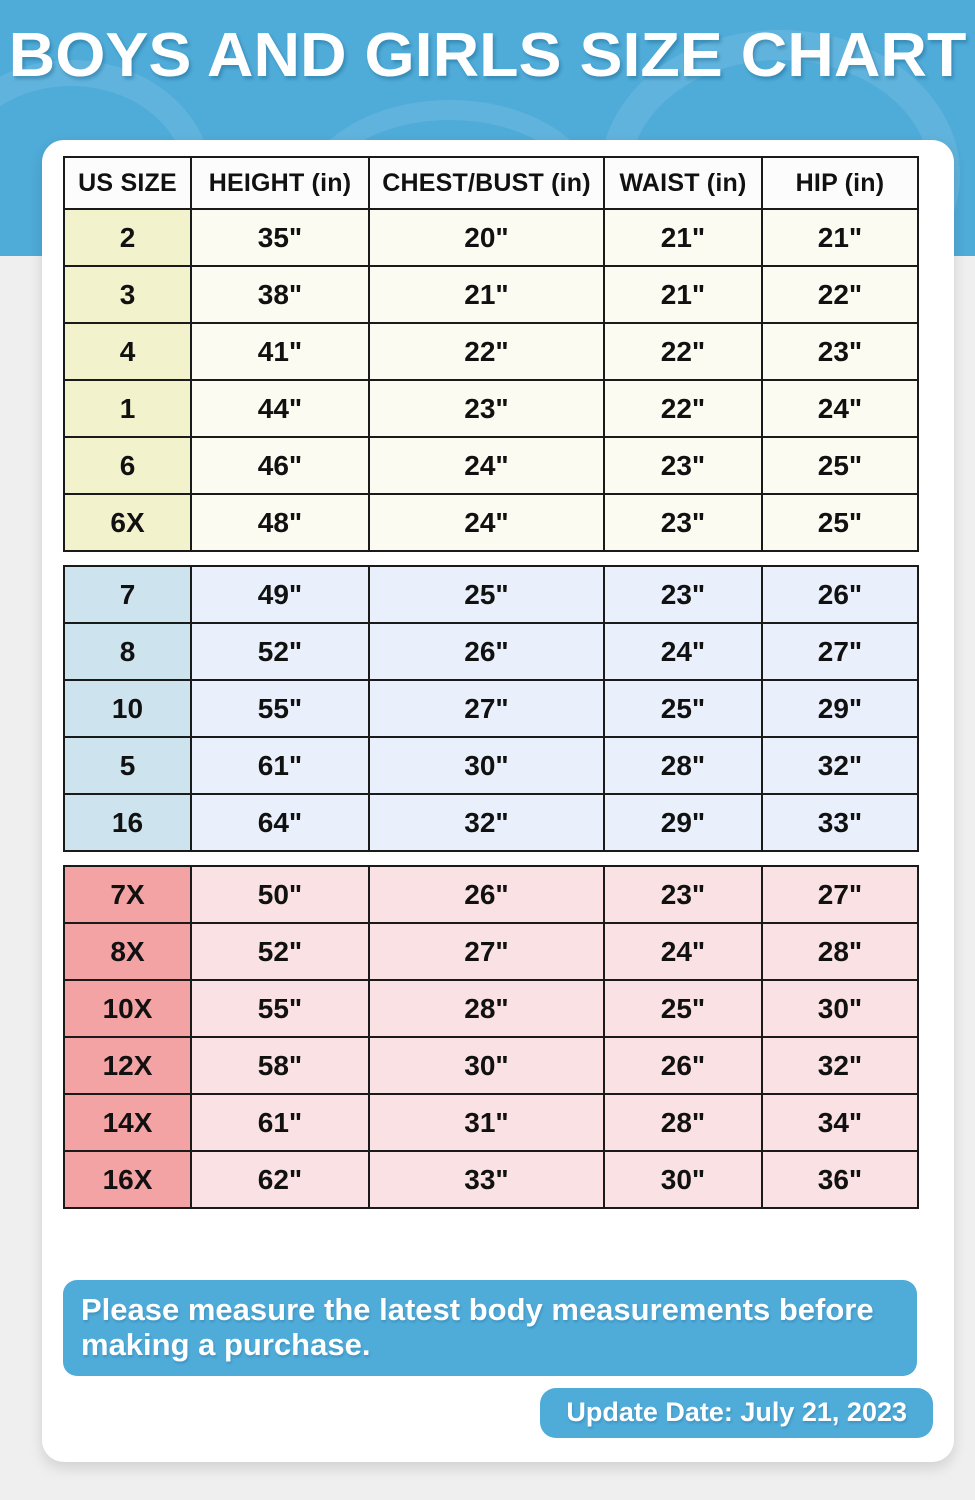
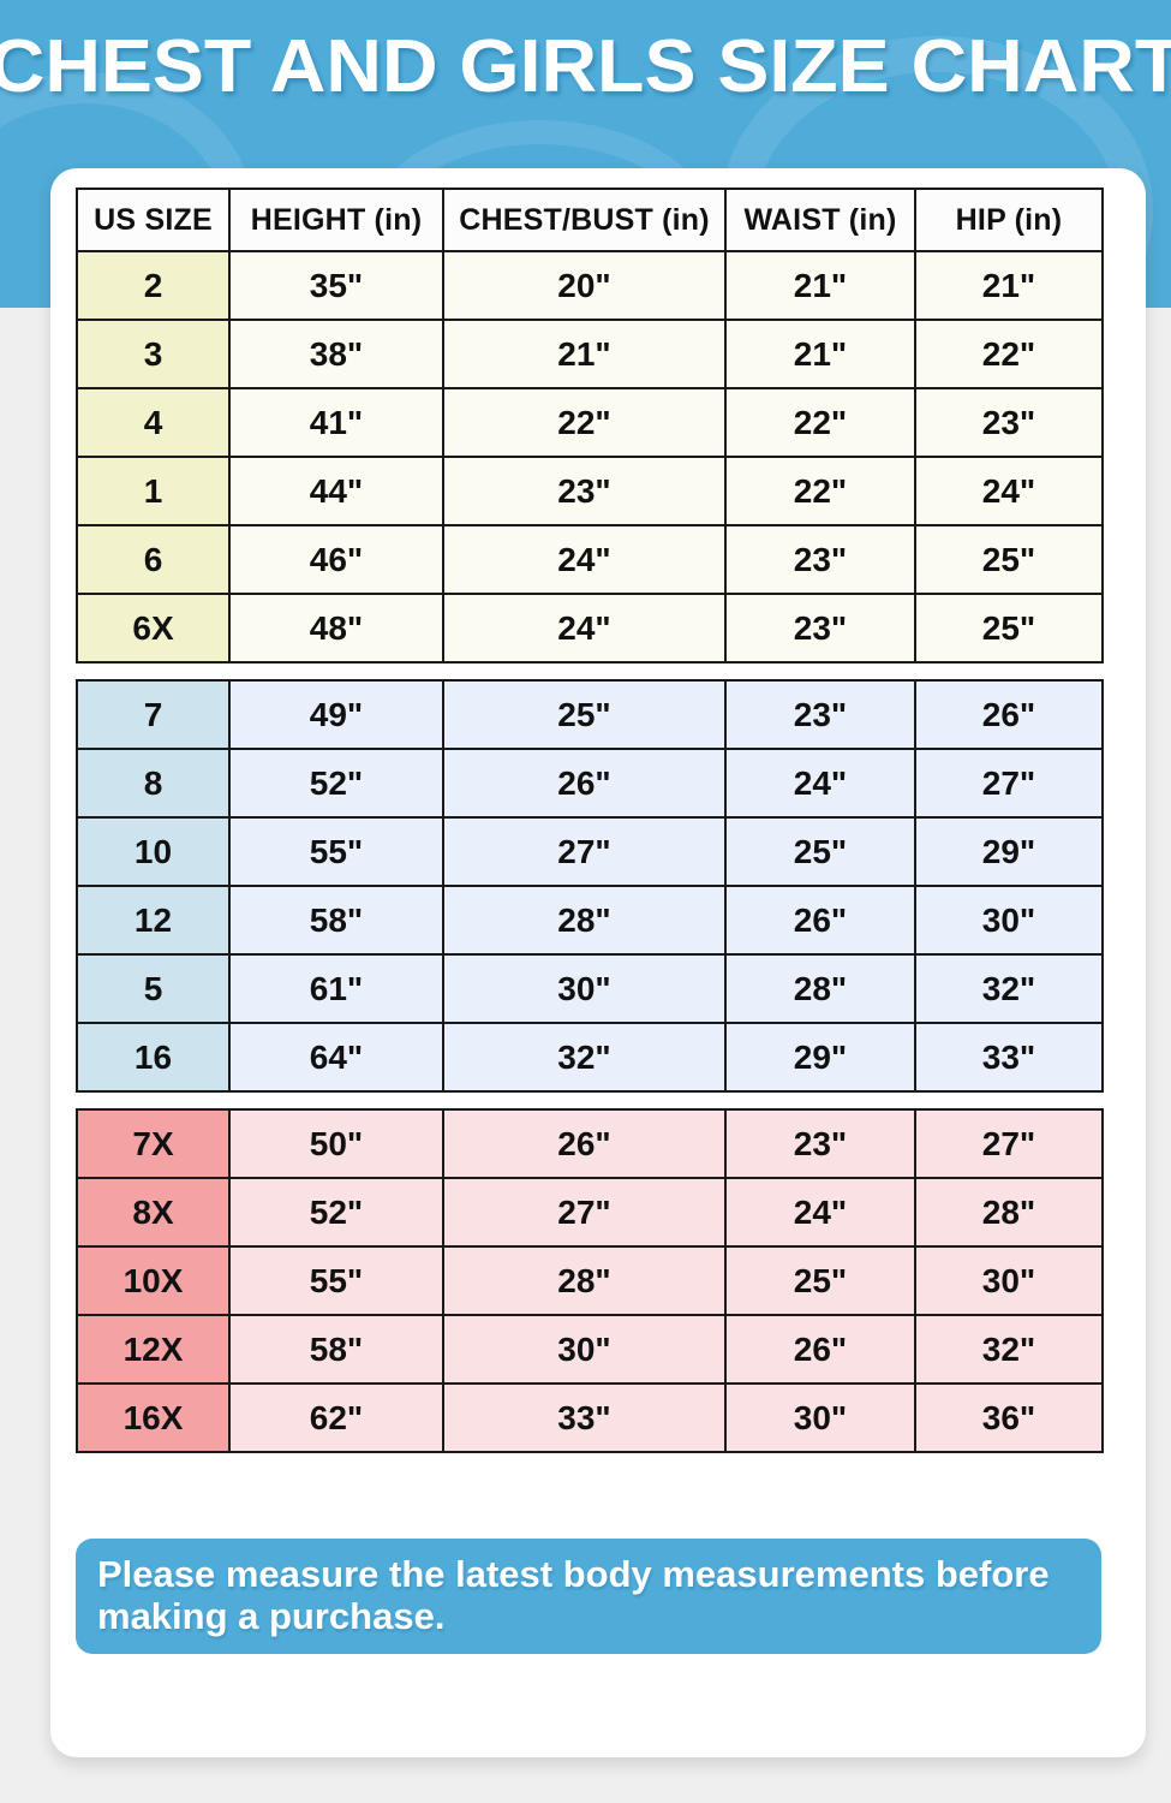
- BOYS AND GIRLS SIZE CHART
+ CHEST AND GIRLS SIZE CHART
  US SIZE	HEIGHT (in)	CHEST/BUST (in)	WAIST (in)	HIP (in)
  2	35"	20"	21"	21"
  3	38"	21"	21"	22"
  4	41"	22"	22"	23"
  1	44"	23"	22"	24"
  6	46"	24"	23"	25"
  6X	48"	24"	23"	25"
  7	49"	25"	23"	26"
  8	52"	26"	24"	27"
  10	55"	27"	25"	29"
+ 12	58"	28"	26"	30"
  5	61"	30"	28"	32"
  16	64"	32"	29"	33"
  7X	50"	26"	23"	27"
  8X	52"	27"	24"	28"
  10X	55"	28"	25"	30"
  12X	58"	30"	26"	32"
- 14X	61"	31"	28"	34"
  16X	62"	33"	30"	36"
  Please measure the latest body measurements before making a purchase.
- Update Date: July 21, 2023
